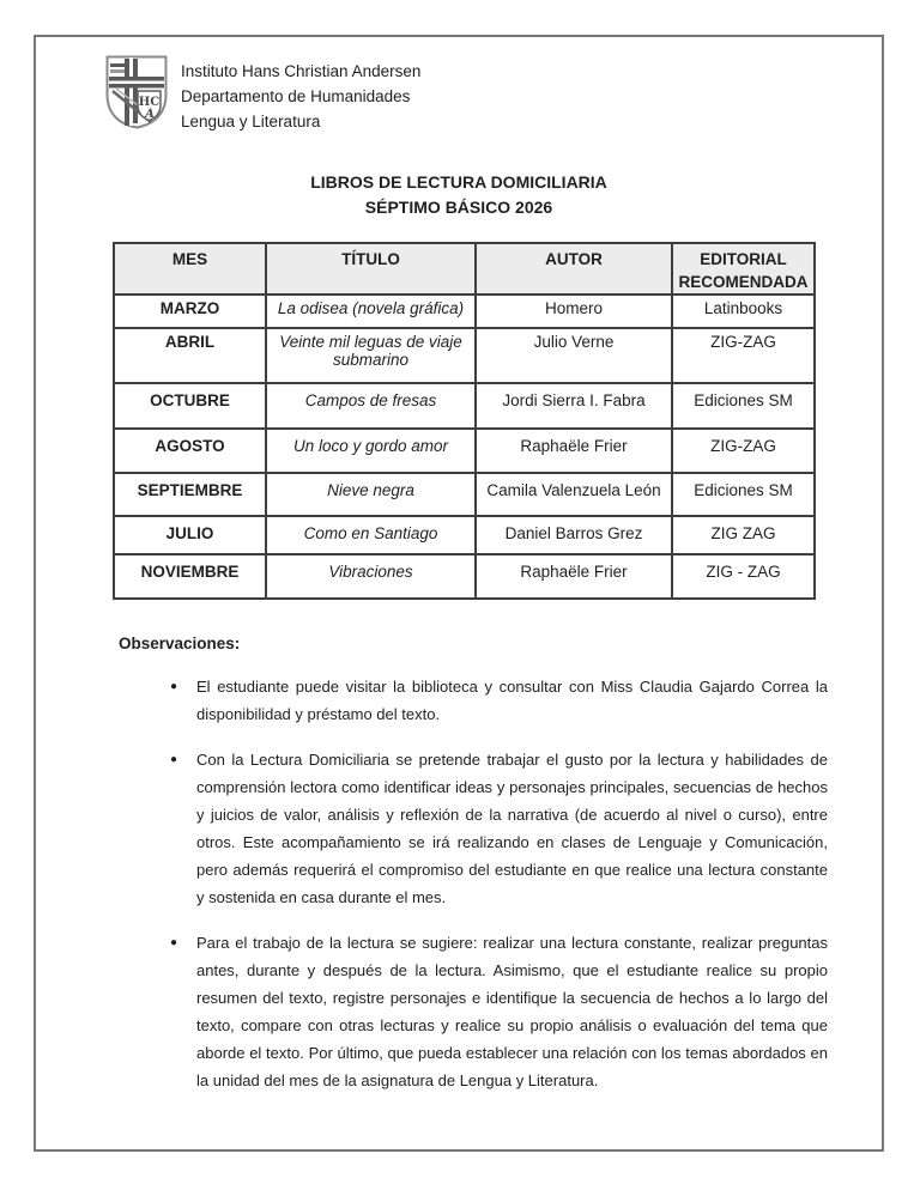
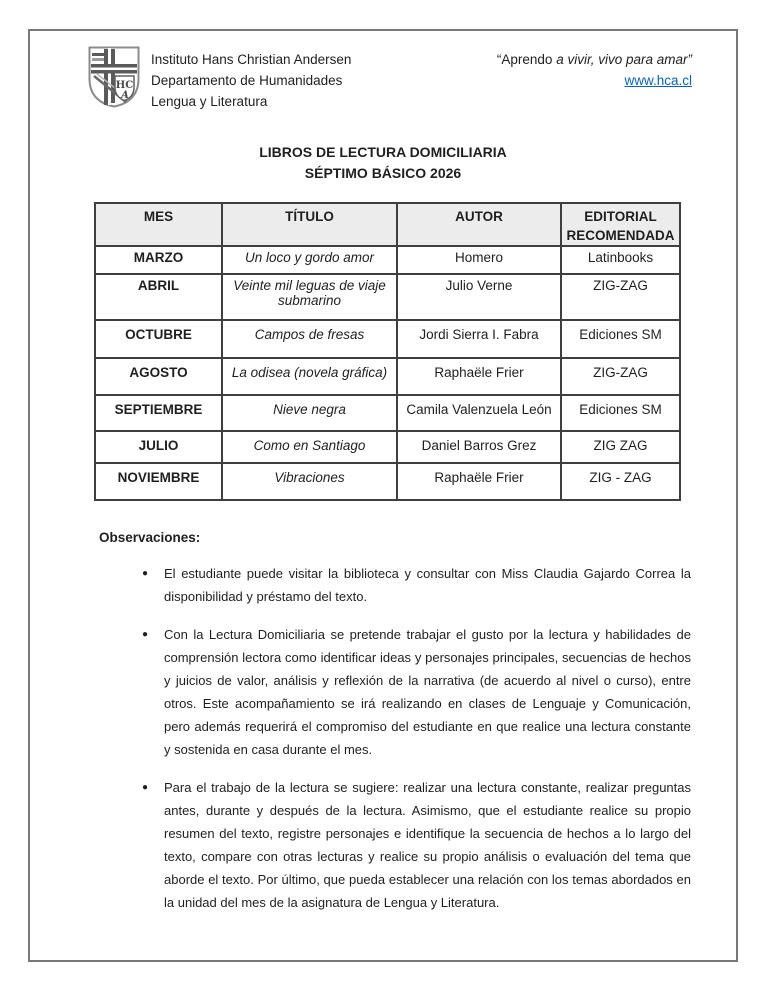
  HC
  A
  Instituto Hans Christian Andersen
  Departamento de Humanidades
  Lengua y Literatura
+ “Aprendo a vivir, vivo para amar”
+ www.hca.cl
  LIBROS DE LECTURA DOMICILIARIA
  SÉPTIMO BÁSICO 2026
  MES	TÍTULO	AUTOR	EDITORIAL RECOMENDADA
- MARZO	La odisea (novela gráfica)	Homero	Latinbooks
+ MARZO	Un loco y gordo amor	Homero	Latinbooks
  ABRIL	Veinte mil leguas de viaje submarino	Julio Verne	ZIG-ZAG
  OCTUBRE	Campos de fresas	Jordi Sierra I. Fabra	Ediciones SM
- AGOSTO	Un loco y gordo amor	Raphaële Frier	ZIG-ZAG
+ AGOSTO	La odisea (novela gráfica)	Raphaële Frier	ZIG-ZAG
  SEPTIEMBRE	Nieve negra	Camila Valenzuela León	Ediciones SM
  JULIO	Como en Santiago	Daniel Barros Grez	ZIG ZAG
  NOVIEMBRE	Vibraciones	Raphaële Frier	ZIG - ZAG
  Observaciones:
  ●
  El estudiante puede visitar la biblioteca y consultar con Miss Claudia Gajardo Correa la disponibilidad y préstamo del texto.
  ●
  Con la Lectura Domiciliaria se pretende trabajar el gusto por la lectura y habilidades de comprensión lectora como identificar ideas y personajes principales, secuencias de hechos y juicios de valor, análisis y reflexión de la narrativa (de acuerdo al nivel o curso), entre otros. Este acompañamiento se irá realizando en clases de Lenguaje y Comunicación, pero además requerirá el compromiso del estudiante en que realice una lectura constante y sostenida en casa durante el mes.
  ●
  Para el trabajo de la lectura se sugiere: realizar una lectura constante, realizar preguntas antes, durante y después de la lectura. Asimismo, que el estudiante realice su propio resumen del texto, registre personajes e identifique la secuencia de hechos a lo largo del texto, compare con otras lecturas y realice su propio análisis o evaluación del tema que aborde el texto. Por último, que pueda establecer una relación con los temas abordados en la unidad del mes de la asignatura de Lengua y Literatura.
